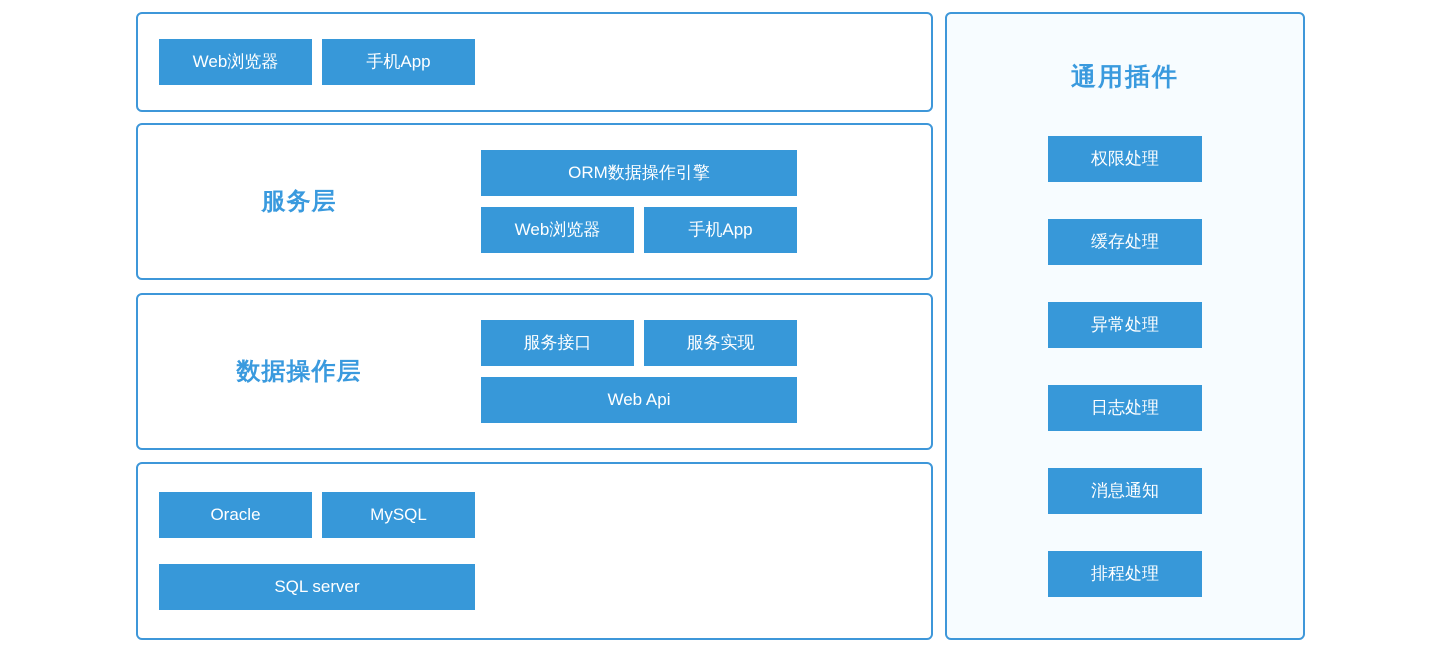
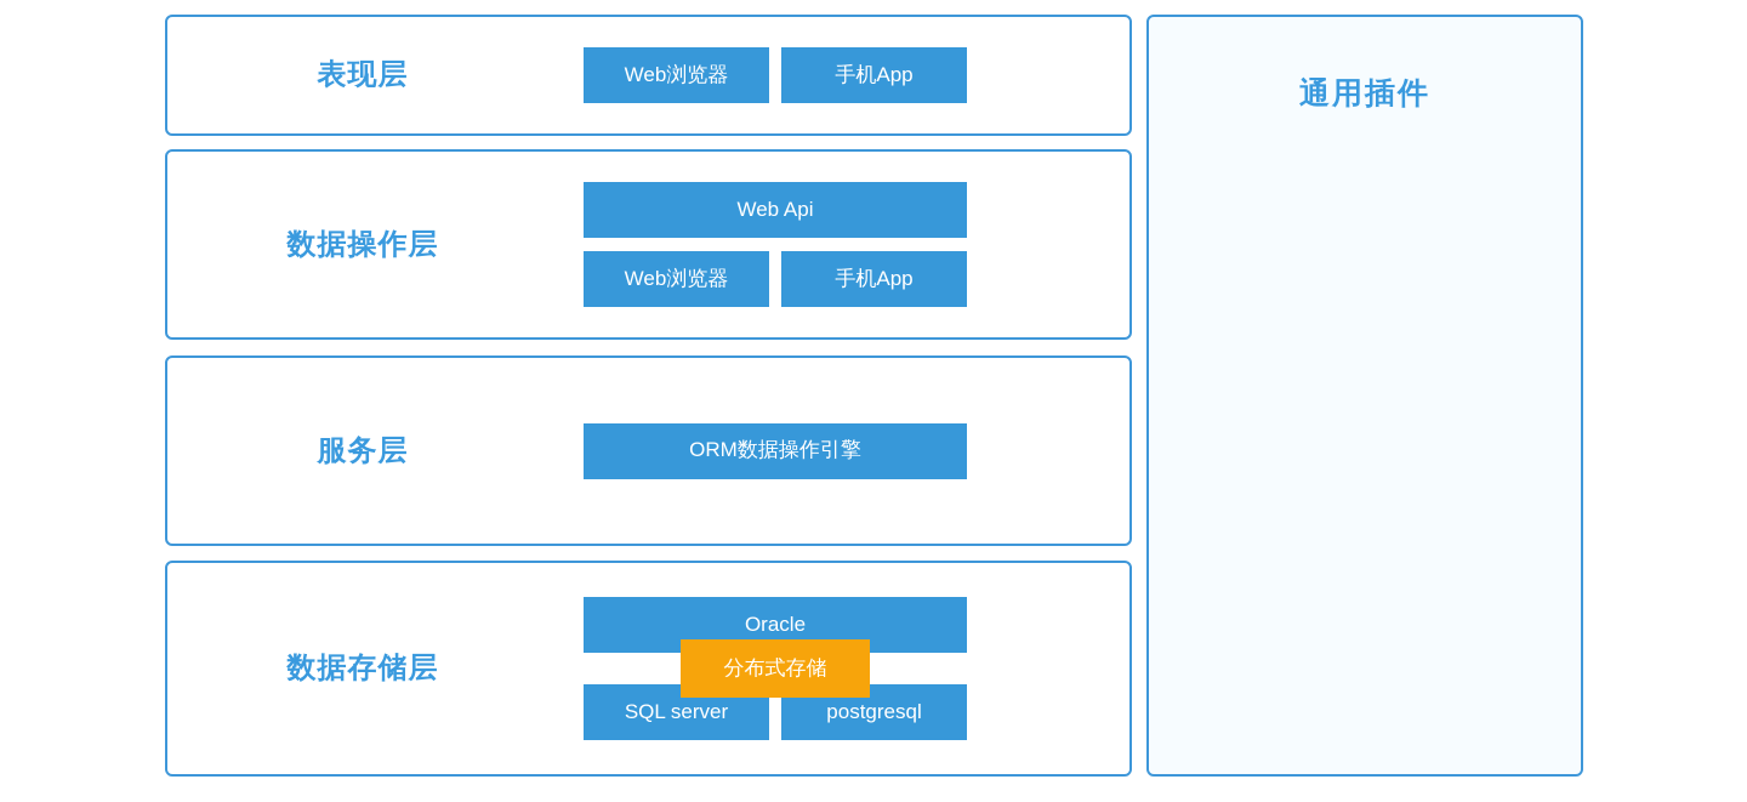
+ 表现层
  Web浏览器
  手机App
- 服务层
+ 数据操作层
- ORM数据操作引擎
+ Web Api
  Web浏览器
  手机App
- 数据操作层
+ 服务层
- 服务接口
- 服务实现
- Web Api
+ ORM数据操作引擎
+ 数据存储层
  Oracle
- MySQL
  SQL server
+ postgresql
+ 分布式存储
  通用插件
- 权限处理
- 缓存处理
- 异常处理
- 日志处理
- 消息通知
- 排程处理
